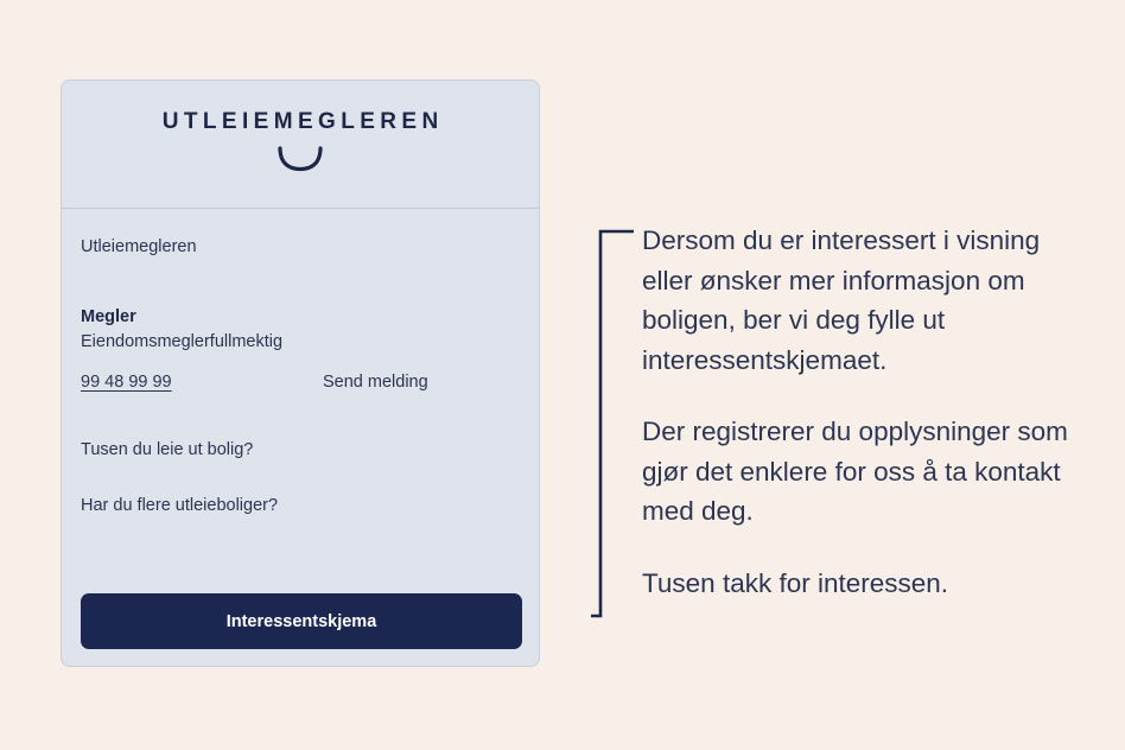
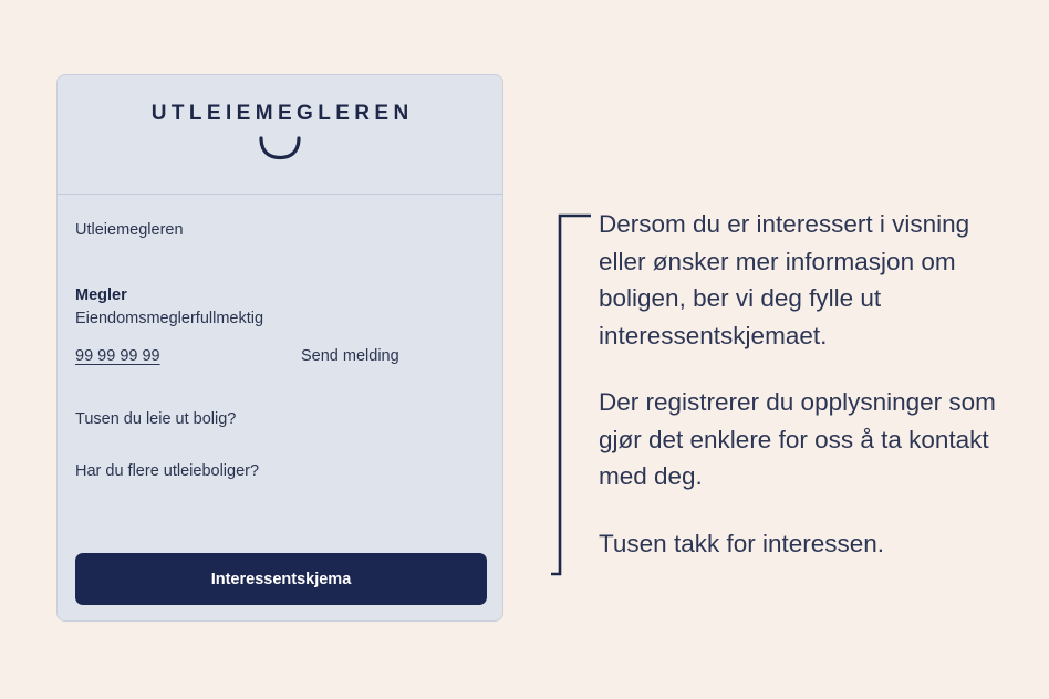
  UTLEIEMEGLEREN
  Utleiemegleren
  Megler
  Eiendomsmeglerfullmektig
- 99 48 99 99
+ 99 99 99 99
  Send melding
  Tusen du leie ut bolig?
  Har du flere utleieboliger?
  Interessentskjema
  Dersom du er interessert i visning eller ønsker mer informasjon om boligen, ber vi deg fylle ut interessentskjemaet.
  Der registrerer du opplysninger som gjør det enklere for oss å ta kontakt med deg.
  Tusen takk for interessen.
